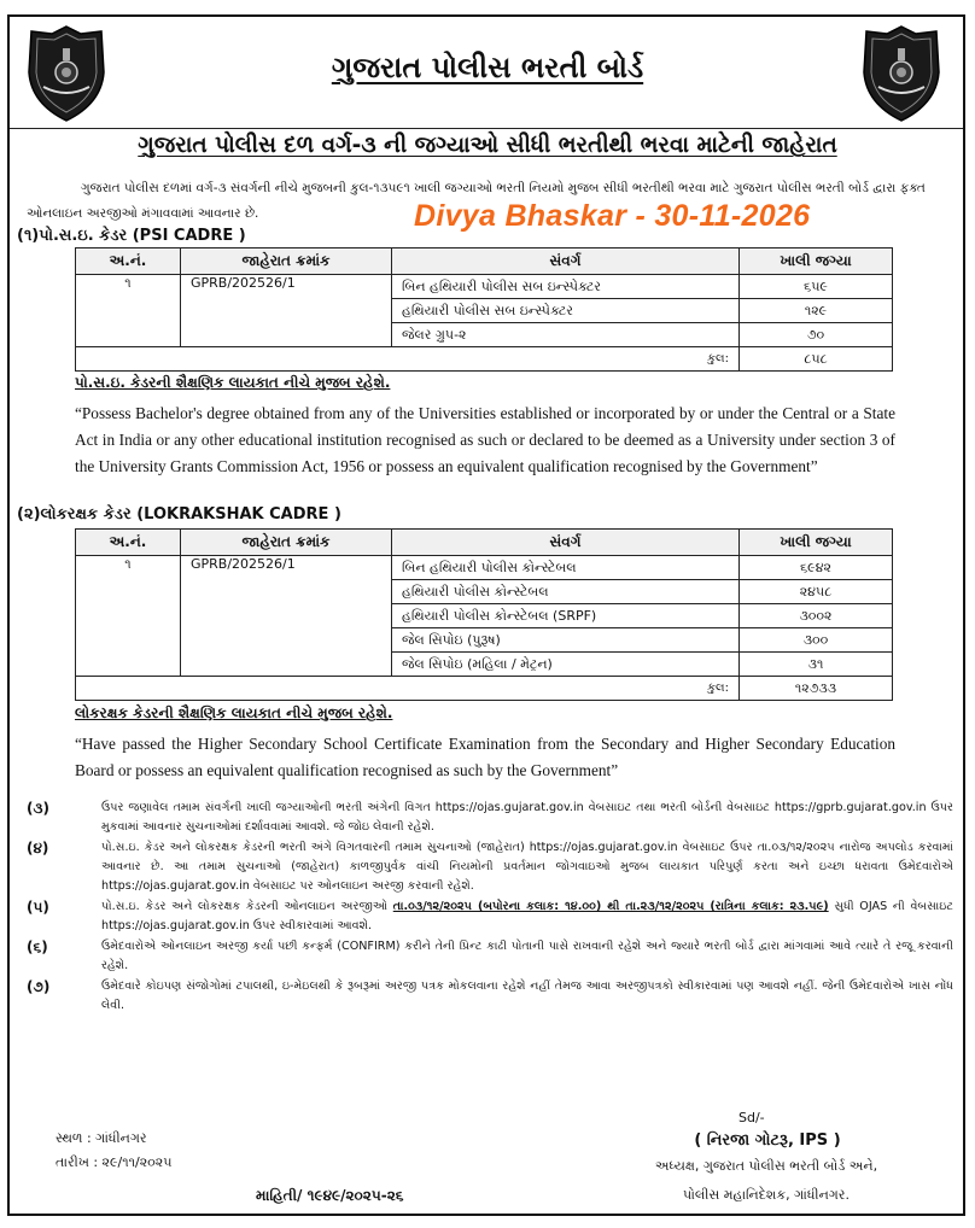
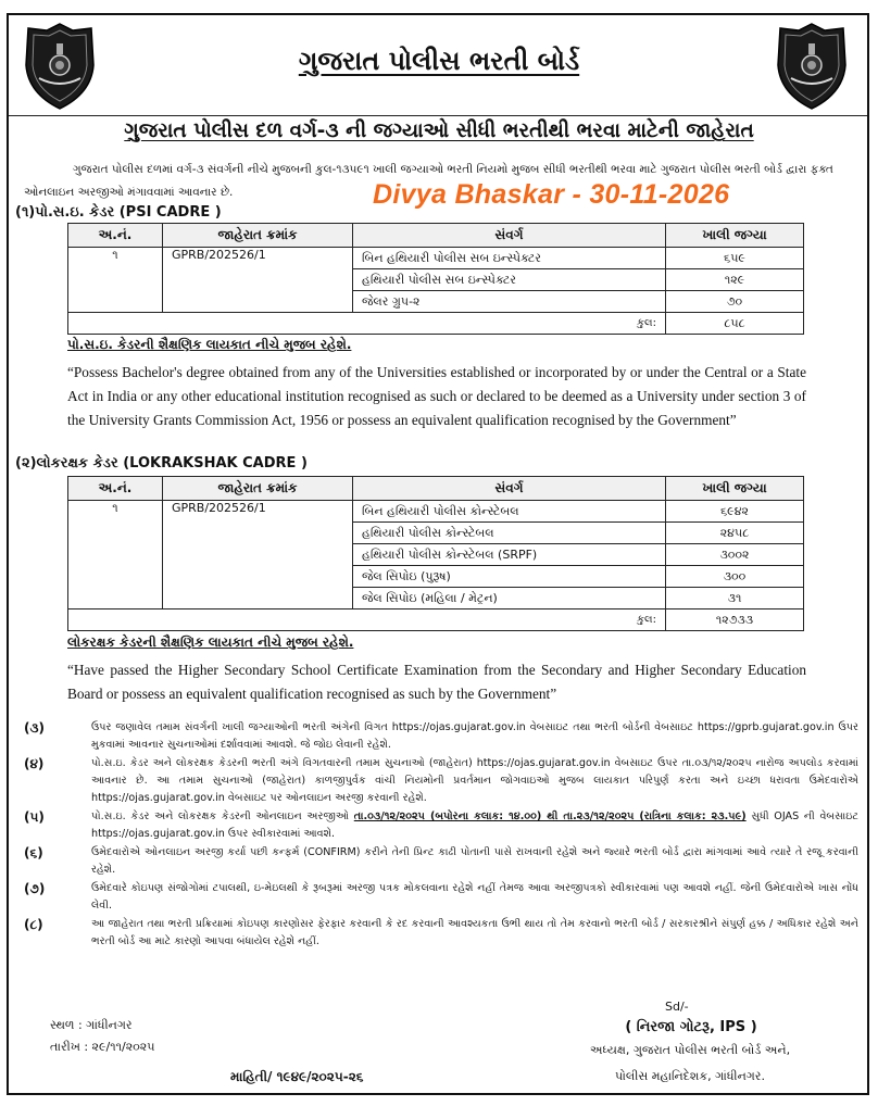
  ગુજરાત પોલીસ ભરતી બોર્ડ
  ગુજરાત પોલીસ દળ વર્ગ-૩ ની જગ્યાઓ સીધી ભરતીથી ભરવા માટેની જાહેરાત
  ગુજરાત પોલીસ દળમાં વર્ગ-૩ સંવર્ગની નીચે મુજબની કુલ-૧૩૫૯૧ ખાલી જગ્યાઓ ભરતી નિયમો મુજબ સીધી ભરતીથી ભરવા માટે ગુજરાત પોલીસ ભરતી બોર્ડ દ્વારા ફક્ત ઓનલાઇન અરજીઓ મંગાવવામાં આવનાર છે.
  Divya Bhaskar - 30-11-2026
  (૧)પો.સ.ઇ. કેડર (PSI CADRE )
  અ.નં.	જાહેરાત ક્રમાંક	સંવર્ગ	ખાલી જગ્યા
  ૧	GPRB/202526/1	બિન હથિયારી પોલીસ સબ ઇન્સ્પેક્ટર	૬૫૯
  હથિયારી પોલીસ સબ ઇન્સ્પેક્ટર	૧૨૯
  જેલર ગ્રુપ-૨	૭૦
  કુલ:	૮૫૮
  પો.સ.ઇ. કેડરની શૈક્ષણિક લાયકાત નીચે મુજબ રહેશે.
  “Possess Bachelor's degree obtained from any of the Universities established or incorporated by or under the Central or a State Act in India or any other educational institution recognised as such or declared to be deemed as a University under section 3 of the University Grants Commission Act, 1956 or possess an equivalent qualification recognised by the Government”
  (૨)લોકરક્ષક કેડર (LOKRAKSHAK CADRE )
  અ.નં.	જાહેરાત ક્રમાંક	સંવર્ગ	ખાલી જગ્યા
  ૧	GPRB/202526/1	બિન હથિયારી પોલીસ કોન્સ્ટેબલ	૬૯૪૨
  હથિયારી પોલીસ કોન્સ્ટેબલ	૨૪૫૮
  હથિયારી પોલીસ કોન્સ્ટેબલ (SRPF)	૩૦૦૨
  જેલ સિપોઇ (પુરૂષ)	૩૦૦
  જેલ સિપોઇ (મહિલા / મેટ્રન)	૩૧
  કુલ:	૧૨૭૩૩
  લોકરક્ષક કેડરની શૈક્ષણિક લાયકાત નીચે મુજબ રહેશે.
  “Have passed the Higher Secondary School Certificate Examination from the Secondary and Higher Secondary Education Board or possess an equivalent qualification recognised as such by the Government”
  (૩)
  ઉપર જણાવેલ તમામ સંવર્ગની ખાલી જગ્યાઓની ભરતી અંગેની વિગત https://ojas.gujarat.gov.in વેબસાઇટ તથા ભરતી બોર્ડની વેબસાઇટ https://gprb.gujarat.gov.in ઉપર મુકવામાં આવનાર સુચનાઓમાં દર્શાવવામાં આવશે. જે જોઇ લેવાની રહેશે.
  (૪)
  પો.સ.ઇ. કેડર અને લોકરક્ષક કેડરની ભરતી અંગે વિગતવારની તમામ સુચનાઓ (જાહેરાત) https://ojas.gujarat.gov.in વેબસાઇટ ઉપર તા.૦૩/૧૨/૨૦૨૫ નારોજ અપલોડ કરવામાં આવનાર છે. આ તમામ સુચનાઓ (જાહેરાત) કાળજીપુર્વક વાંચી નિયમોની પ્રવર્તમાન જોગવાઇઓ મુજબ લાયકાત પરિપુર્ણ કરતા અને ઇચ્છા ધરાવતા ઉમેદવારોએ https://ojas.gujarat.gov.in વેબસાઇટ પર ઓનલાઇન અરજી કરવાની રહેશે.
  (૫)
  પો.સ.ઇ. કેડર અને લોકરક્ષક કેડરની ઓનલાઇન અરજીઓ તા.૦૩/૧૨/૨૦૨૫ (બપોરના કલાક: ૧૪.૦૦) થી તા.૨૩/૧૨/૨૦૨૫ (રાત્રિના કલાક: ૨૩.૫૯) સુધી OJAS ની વેબસાઇટ https://ojas.gujarat.gov.in ઉપર સ્વીકારવામાં આવશે.
  (૬)
  ઉમેદવારોએ ઓનલાઇન અરજી કર્યા પછી કન્ફર્મ (CONFIRM) કરીને તેની પ્રિન્ટ કાઢી પોતાની પાસે રાખવાની રહેશે અને જ્યારે ભરતી બોર્ડ દ્વારા માંગવામાં આવે ત્યારે તે રજૂ કરવાની રહેશે.
  (૭)
  ઉમેદવારે કોઇપણ સંજોગોમાં ટપાલથી, ઇ-મેઇલથી કે રૂબરૂમાં અરજી પત્રક મોકલવાના રહેશે નહીં તેમજ આવા અરજીપત્રકો સ્વીકારવામાં પણ આવશે નહીં. જેની ઉમેદવારોએ ખાસ નોંધ લેવી.
+ (૮)
+ આ જાહેરાત તથા ભરતી પ્રક્રિયામાં કોઇપણ કારણોસર ફેરફાર કરવાની કે રદ કરવાની આવશ્યકતા ઉભી થાય તો તેમ કરવાનો ભરતી બોર્ડ / સરકારશ્રીને સંપુર્ણ હક્ક / અધિકાર રહેશે અને ભરતી બોર્ડ આ માટે કારણો આપવા બંધાયેલ રહેશે નહીં.
  Sd/-
  સ્થળ : ગાંધીનગર
  ( નિરજા ગોટરૂ, IPS )
  તારીખ : ૨૯/૧૧/૨૦૨૫
  અધ્યક્ષ, ગુજરાત પોલીસ ભરતી બોર્ડ અને,
  માહિતી/ ૧૯૪૯/૨૦૨૫-૨૬
  પોલીસ મહાનિદેશક, ગાંધીનગર.
